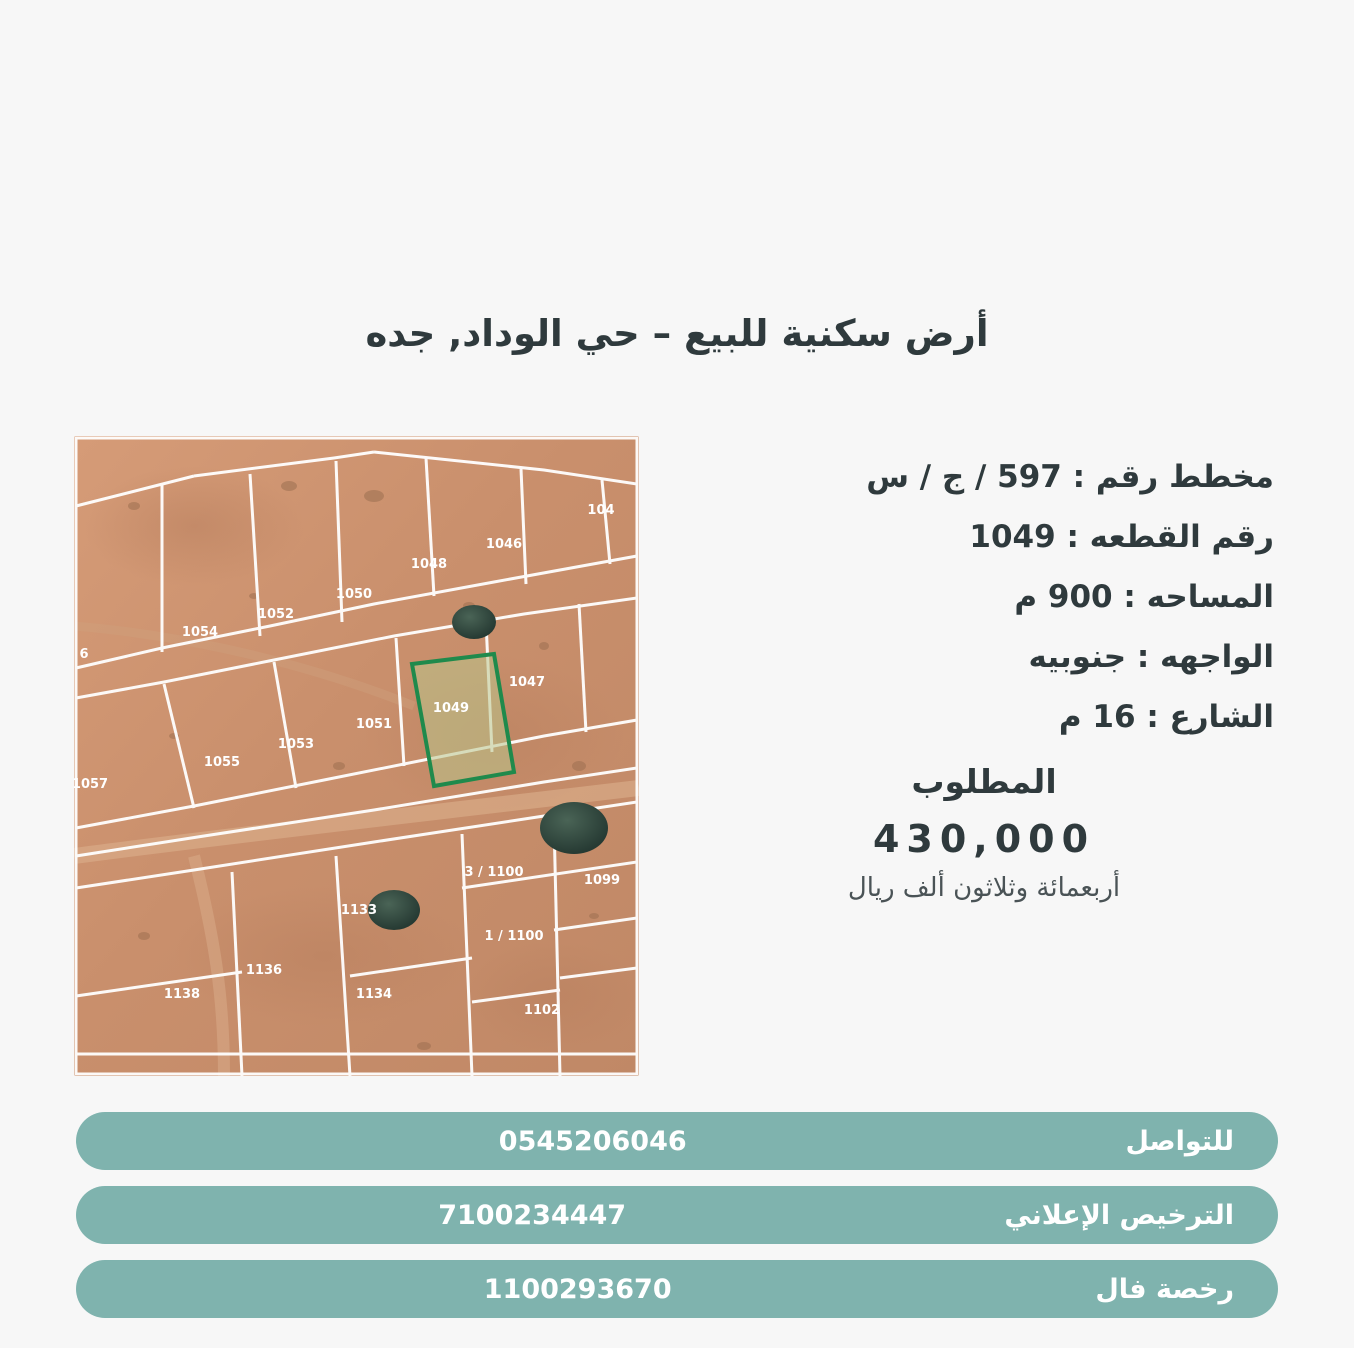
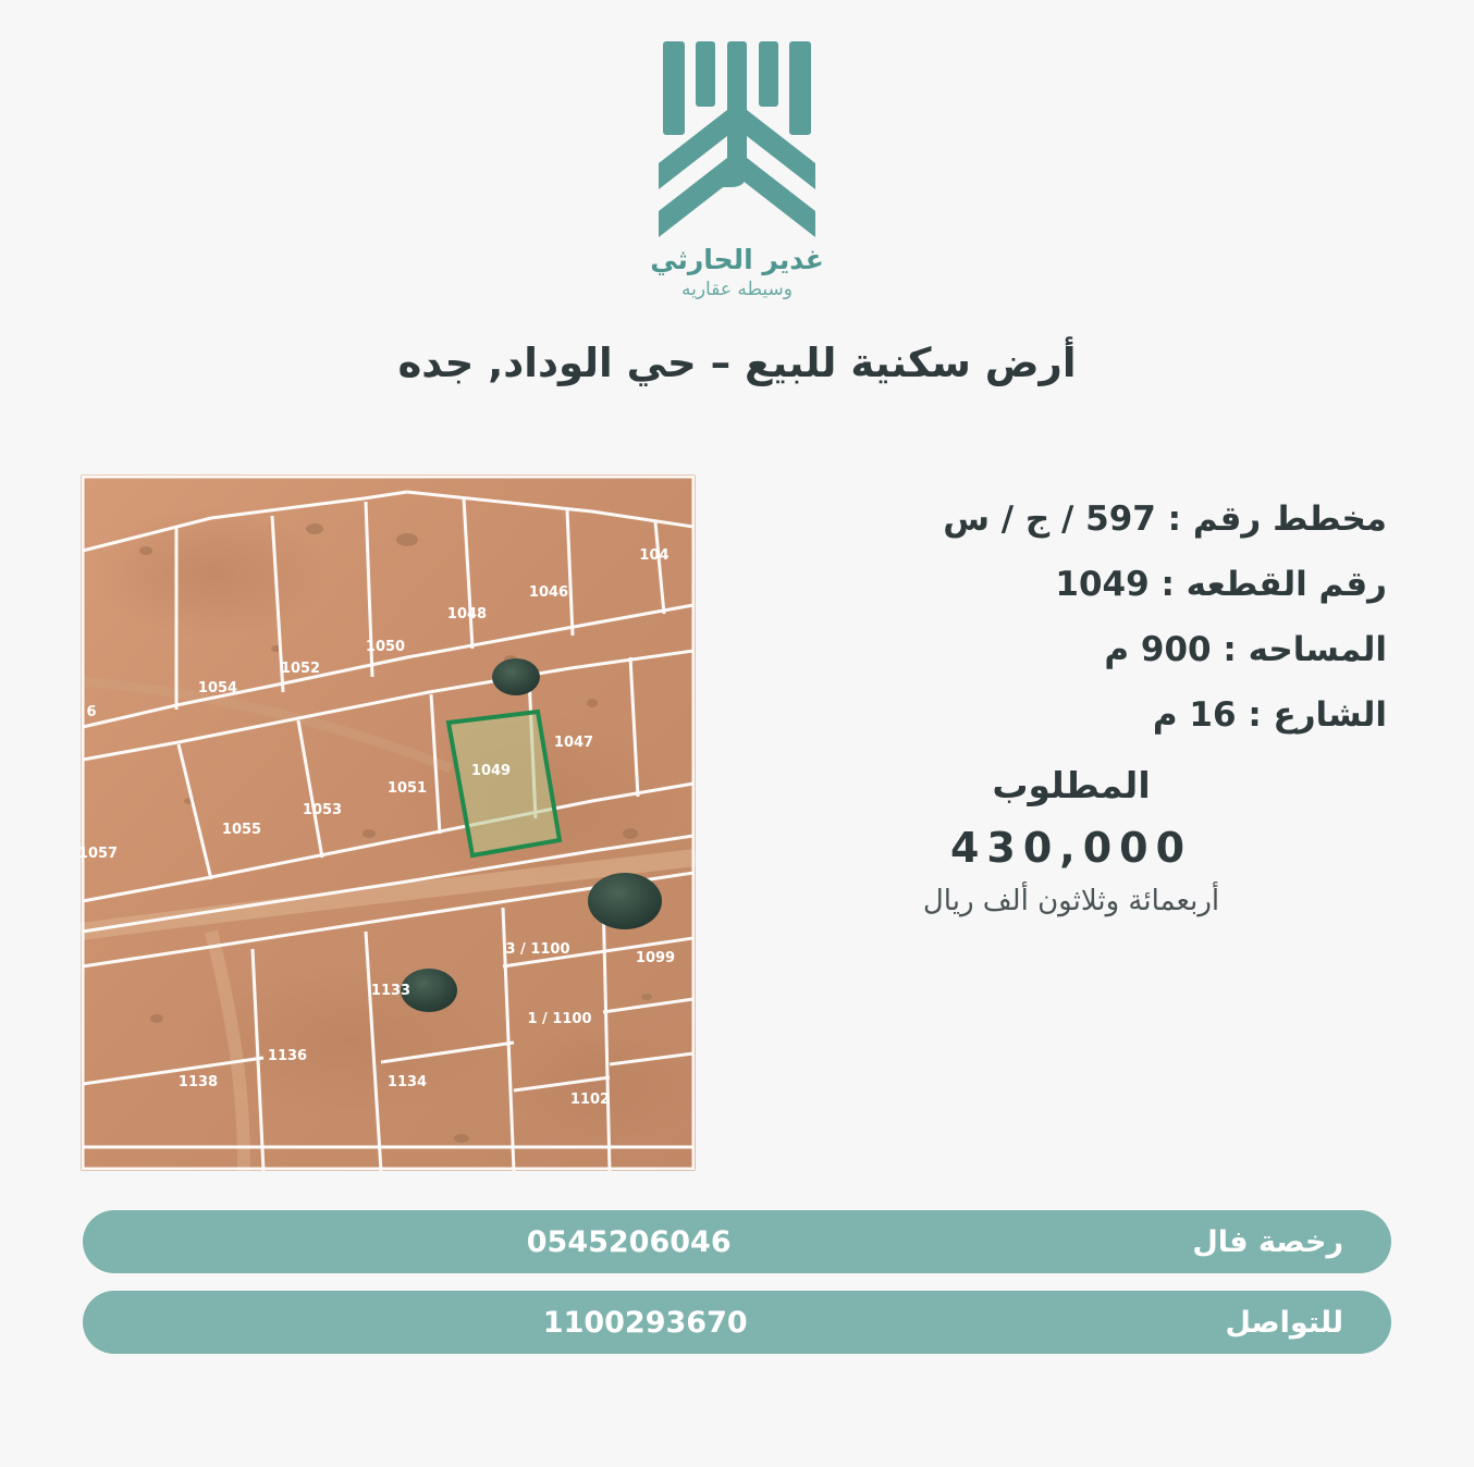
+ غدير الحارثي
+ وسيطه عقاريه
  أرض سكنية للبيع – حي الوداد, جده
  1046
  1048
  1050
  1052
  1054
  6
  104
  1047
  1049
  1051
  1053
  1055
  1057
  1100 / 3
  1099
  1100 / 1
  1133
  1136
  1138
  1134
  1102
  مخطط رقم : 597 / ج / س
  رقم القطعه : 1049
  المساحه : 900 م
- الواجهه : جنوبيه
  الشارع : 16 م
  المطلوب
  430,000
  أربعمائة وثلاثون ألف ريال
- للتواصل
+ رخصة فال
  0545206046
- الترخيص الإعلاني
- 7100234447
- رخصة فال
+ للتواصل
  1100293670
